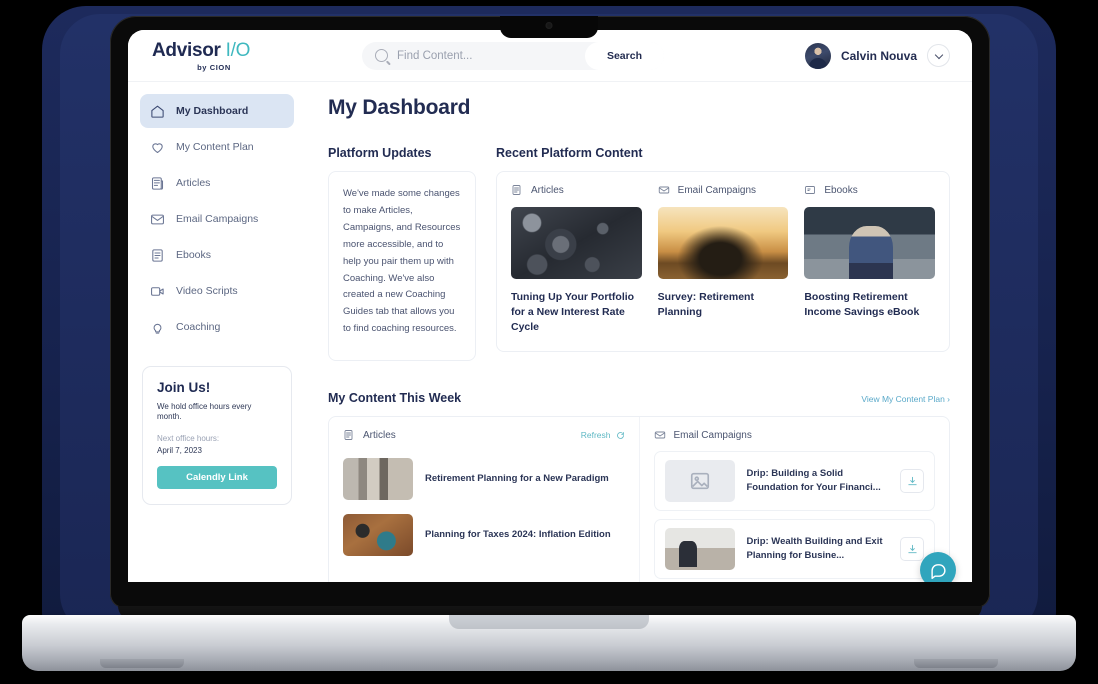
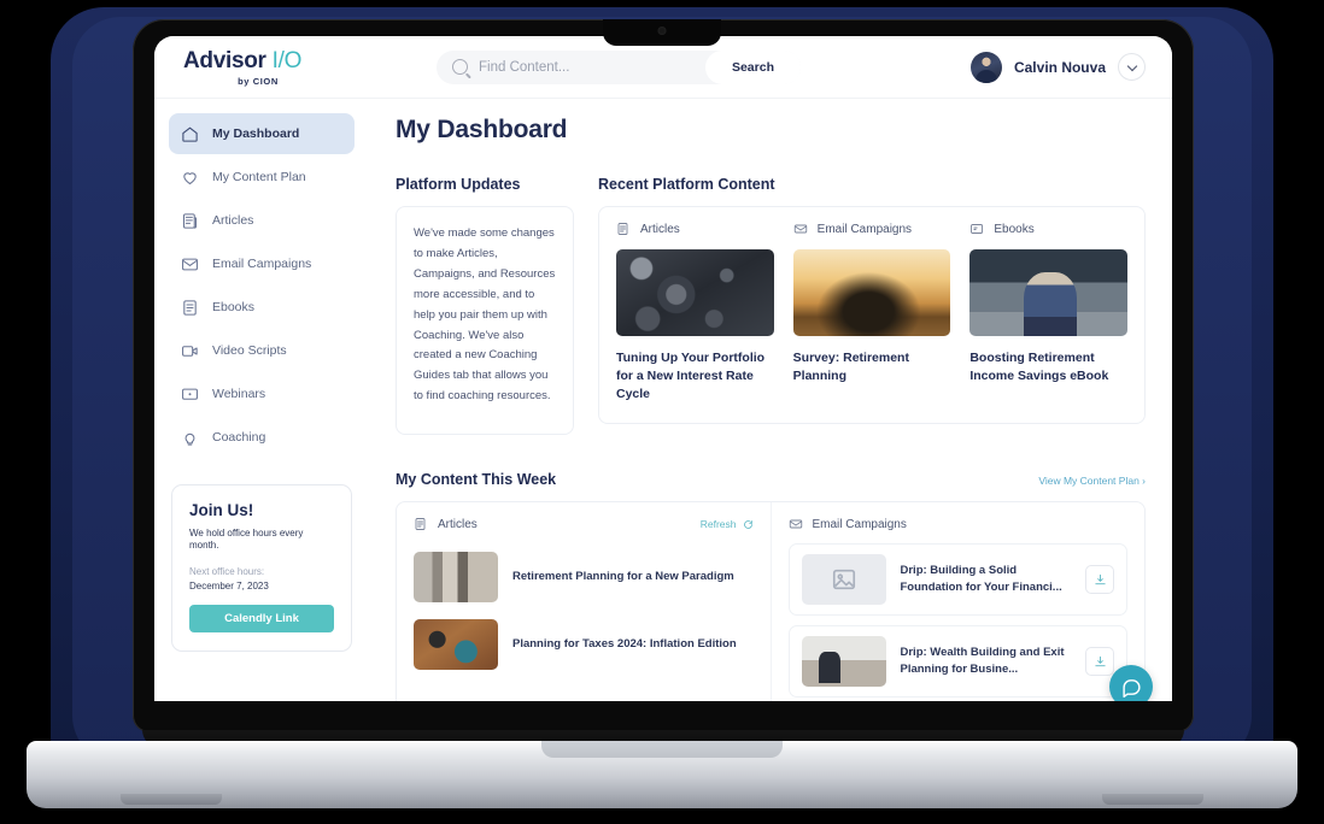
  Advisor I/O
  by CION
  Find Content...
  Search
  Calvin Nouva
  My Dashboard
  My Content Plan
  Articles
  Email Campaigns
  Ebooks
  Video Scripts
+ Webinars
  Coaching
  Join Us!
  We hold office hours every month.
  Next office hours:
- April 7, 2023
+ December 7, 2023
  Calendly Link
  My Dashboard
  Platform Updates
  We've made some changes to make Articles, Campaigns, and Resources more accessible, and to help you pair them up with Coaching. We've also created a new Coaching Guides tab that allows you to find coaching resources.
  Recent Platform Content
  Articles
  Tuning Up Your Portfolio for a New Interest Rate Cycle
  Email Campaigns
  Survey: Retirement Planning
  Ebooks
  Boosting Retirement Income Savings eBook
  My Content This Week
  View My Content Plan ›
  Articles
  Refresh
  Retirement Planning for a New Paradigm
  Planning for Taxes 2024: Inflation Edition
  Email Campaigns
  Drip: Building a Solid Foundation for Your Financi...
  Drip: Wealth Building and Exit Planning for Busine...
